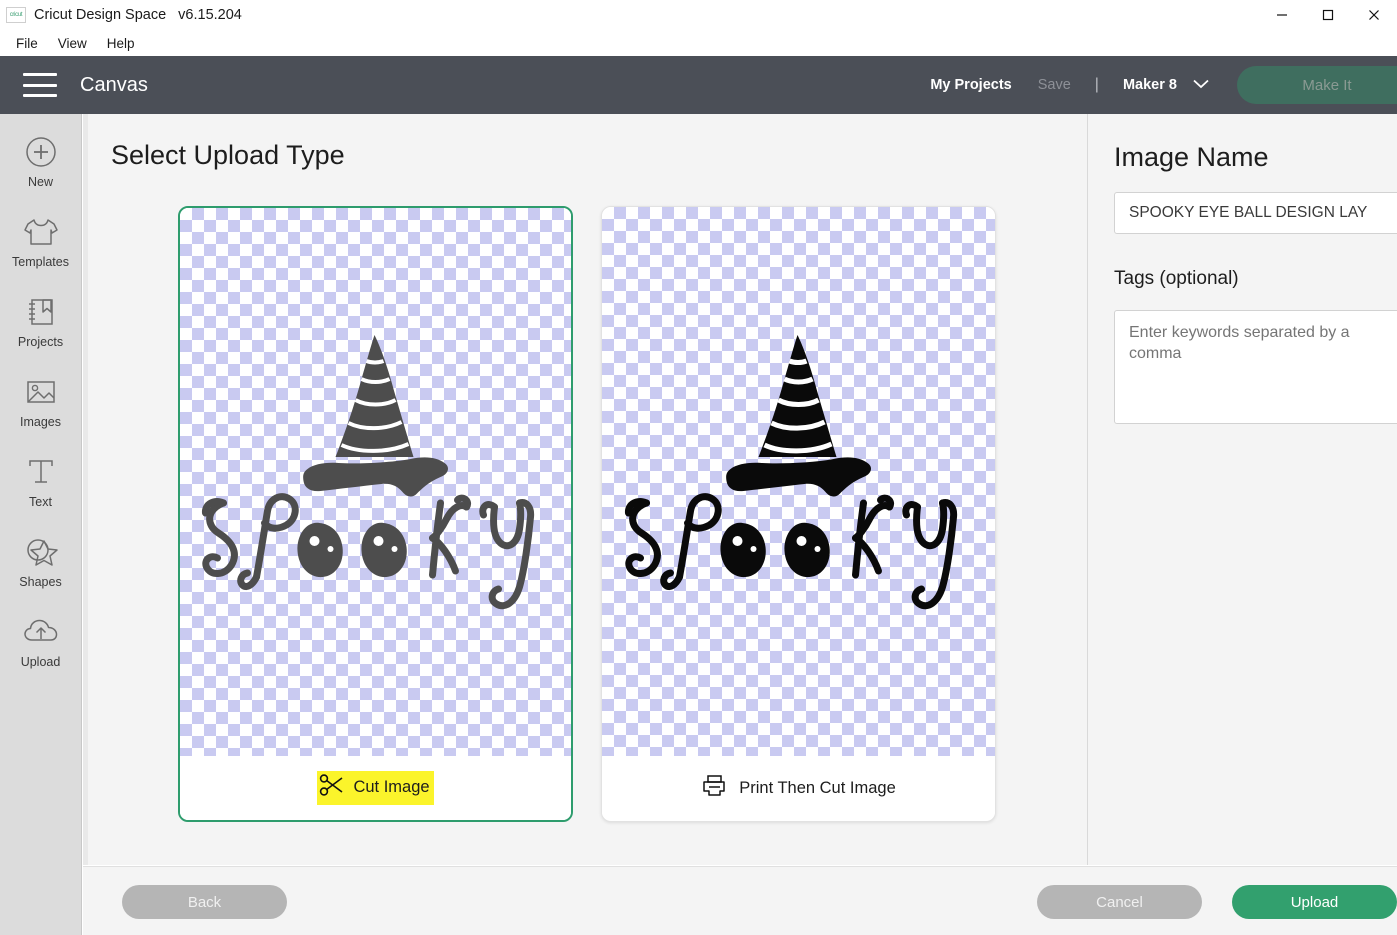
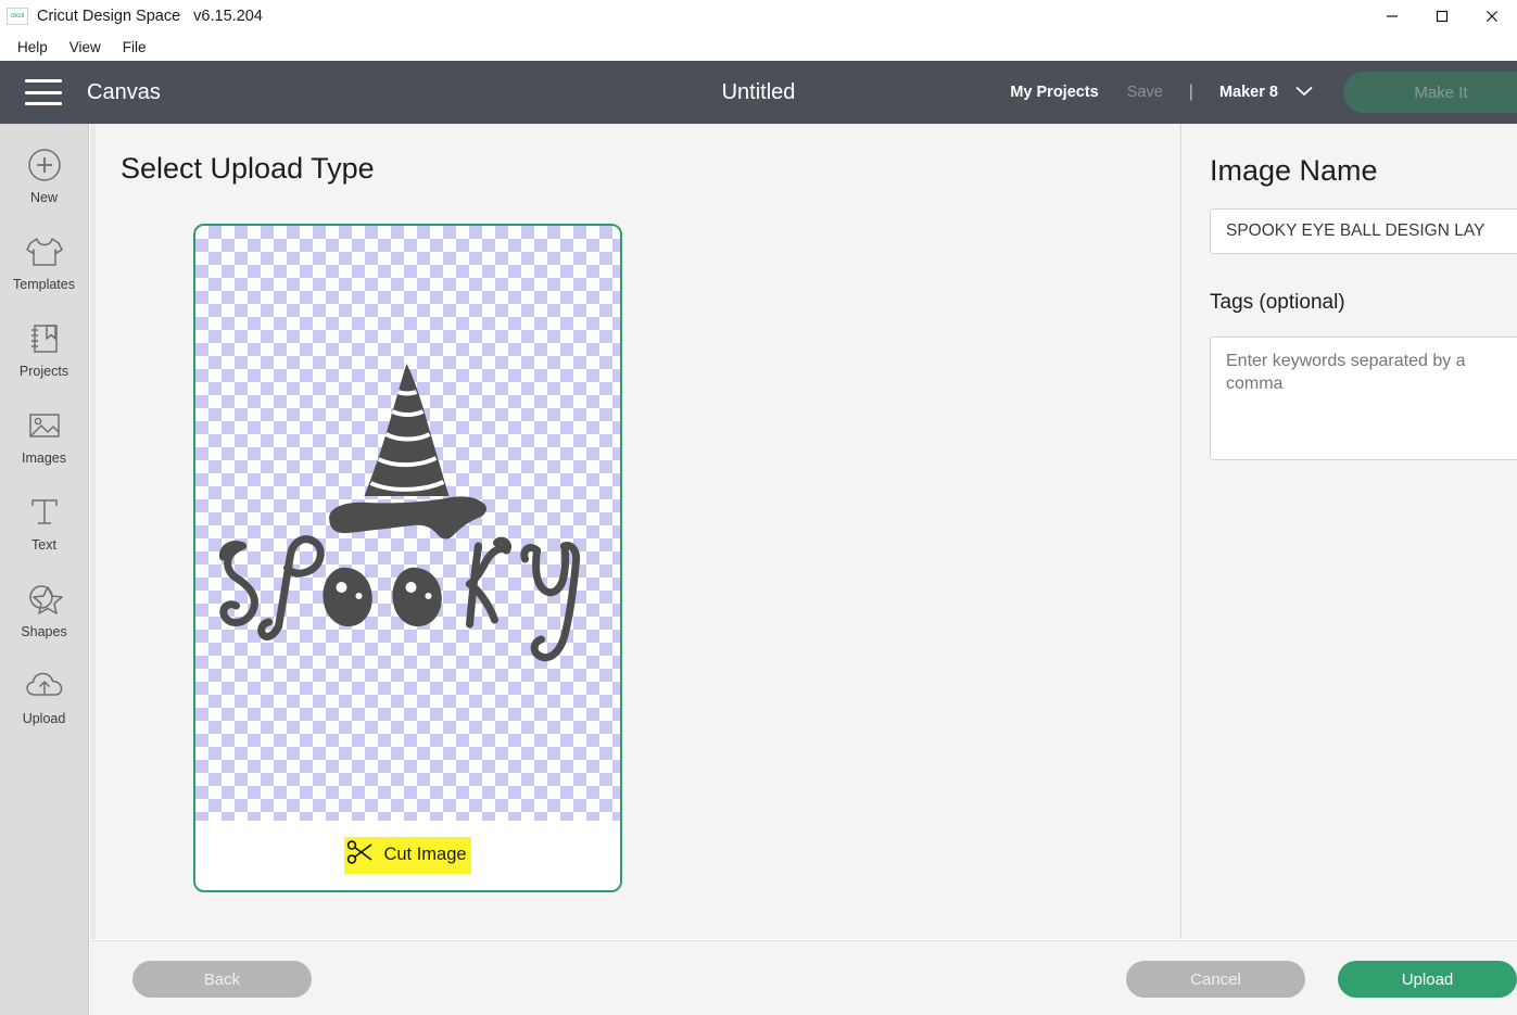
  Cricut Design Space
  v6.15.204
- File
+ Help
  View
- Help
+ File
+ Untitled
  Canvas
  My Projects
  Save
  |
  Maker 8
  Make It
  New
  Templates
  Projects
  Images
  Text
  Shapes
  Upload
  Select Upload Type
  Cut Image
- Print Then Cut Image
  Image Name
  SPOOKY EYE BALL DESIGN LAY
  Tags (optional)
  Back
  Cancel
  Upload
